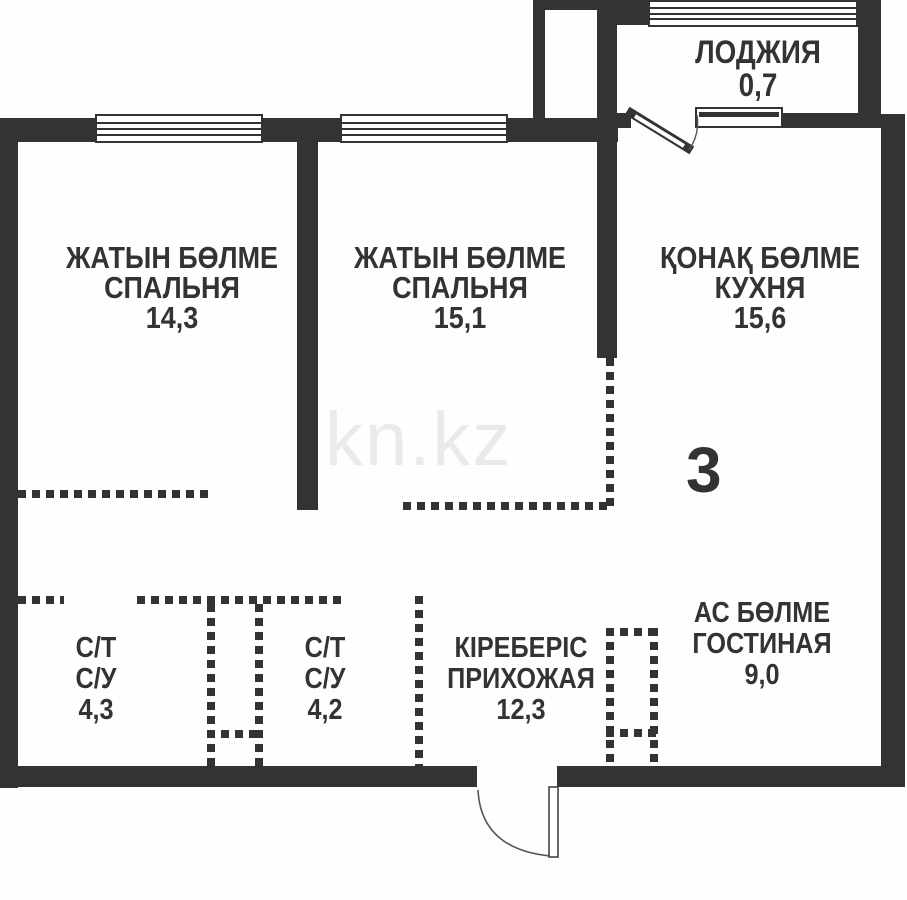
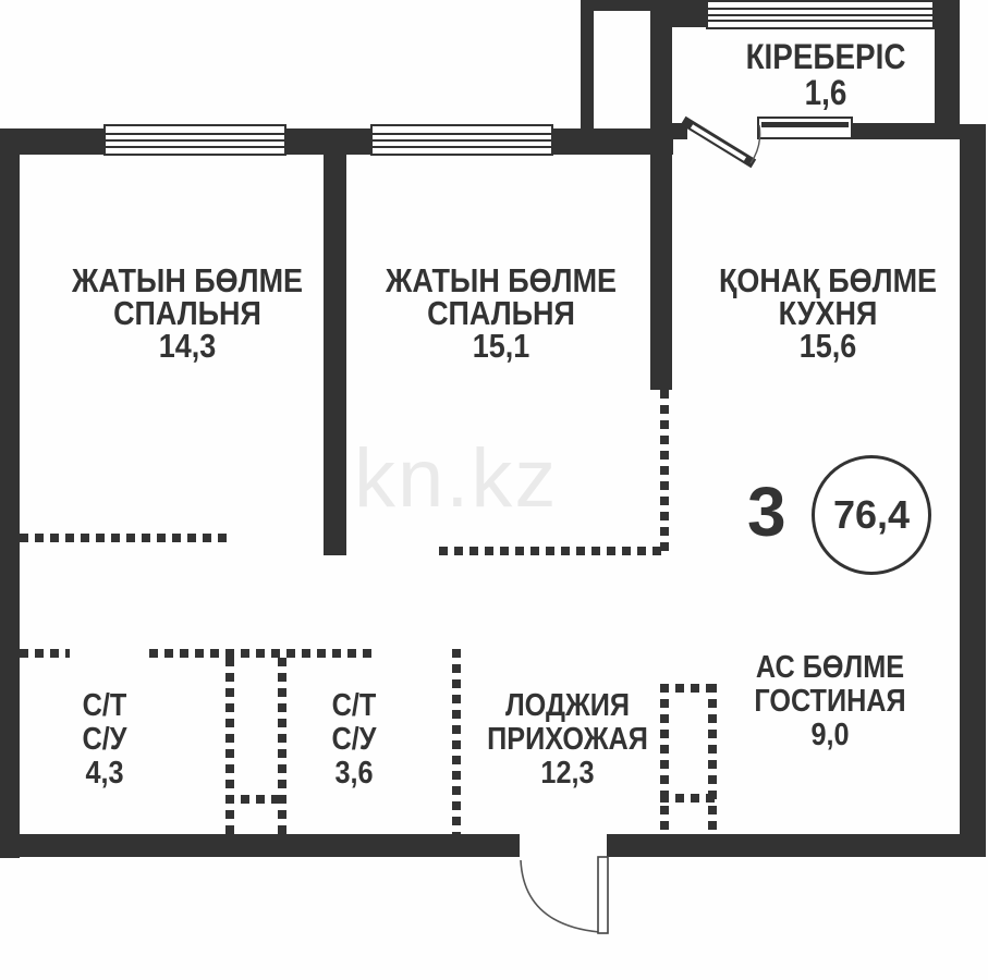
  ЖАТЫН БӨЛМЕ
  СПАЛЬНЯ
  14,3
  ЖАТЫН БӨЛМЕ
  СПАЛЬНЯ
  15,1
  ҚОНАҚ БӨЛМЕ
  КУХНЯ
  15,6
- ЛОДЖИЯ
+ КІРЕБЕРІС
- 0,7
+ 1,6
  С/Т
  С/У
  4,3
  С/Т
  С/У
- 4,2
+ 3,6
- КІРЕБЕРІС
+ ЛОДЖИЯ
  ПРИХОЖАЯ
  12,3
  АС БӨЛМЕ
  ГОСТИНАЯ
  9,0
  3
+ 76,4
